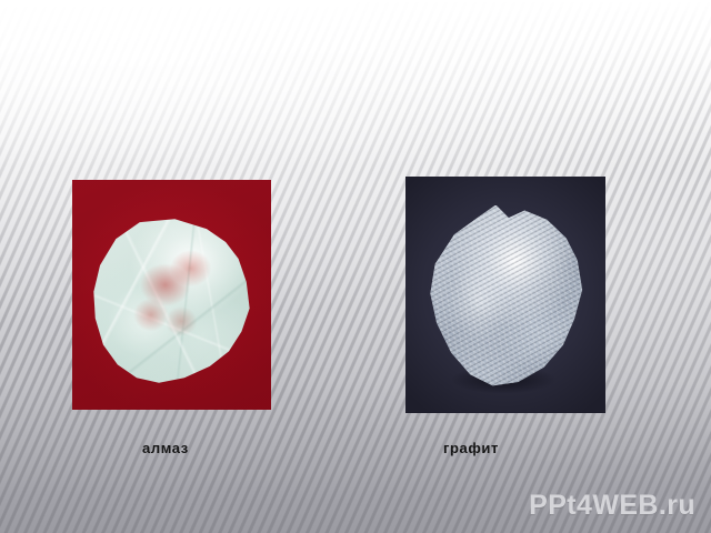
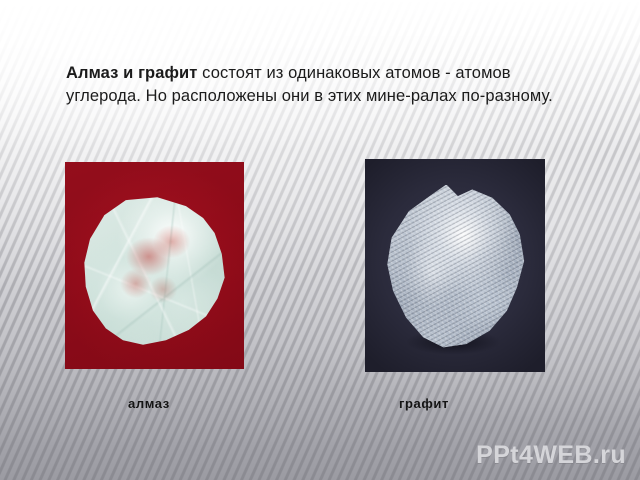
+ Алмаз и графит состоят из одинаковых атомов - атомов углерода. Но расположены они в этих мине-ралах по-разному.
  алмаз
  графит
  PPt4WEB.ru
